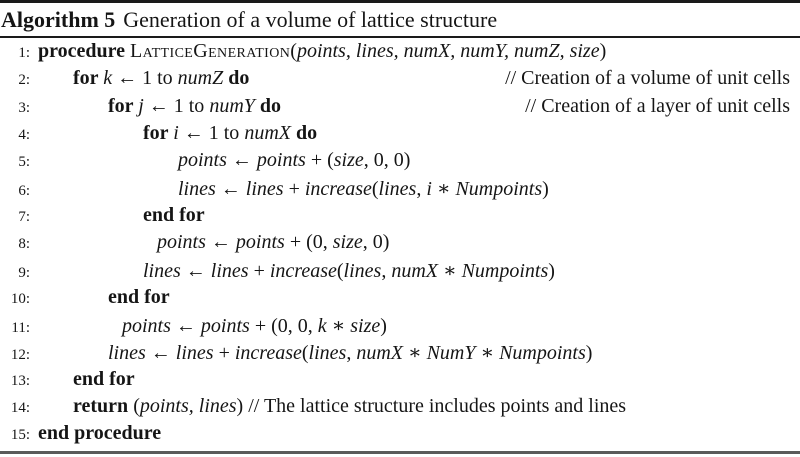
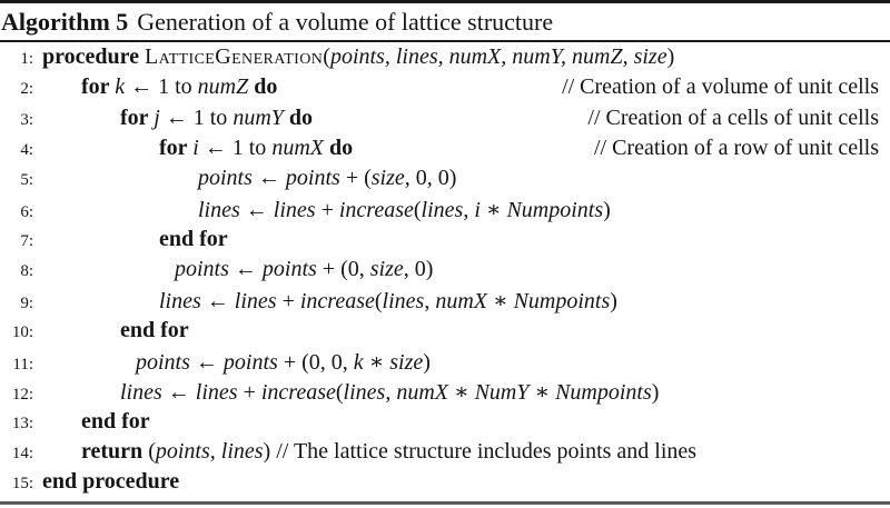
  Algorithm 5
  Generation of a volume of lattice structure
  1:
  procedure LatticeGeneration(points, lines, numX, numY, numZ, size)
  2:
  for k ← 1 to numZ do
  // Creation of a volume of unit cells
  3:
  for j ← 1 to numY do
- // Creation of a layer of unit cells
+ // Creation of a cells of unit cells
  4:
  for i ← 1 to numX do
+ // Creation of a row of unit cells
  5:
  points ← points + (size, 0, 0)
  6:
  lines ← lines + increase(lines, i ∗ Numpoints)
  7:
  end for
  8:
  points ← points + (0, size, 0)
  9:
  lines ← lines + increase(lines, numX ∗ Numpoints)
  10:
  end for
  11:
  points ← points + (0, 0, k ∗ size)
  12:
  lines ← lines + increase(lines, numX ∗ NumY ∗ Numpoints)
  13:
  end for
  14:
  return (points, lines) // The lattice structure includes points and lines
  15:
  end procedure
